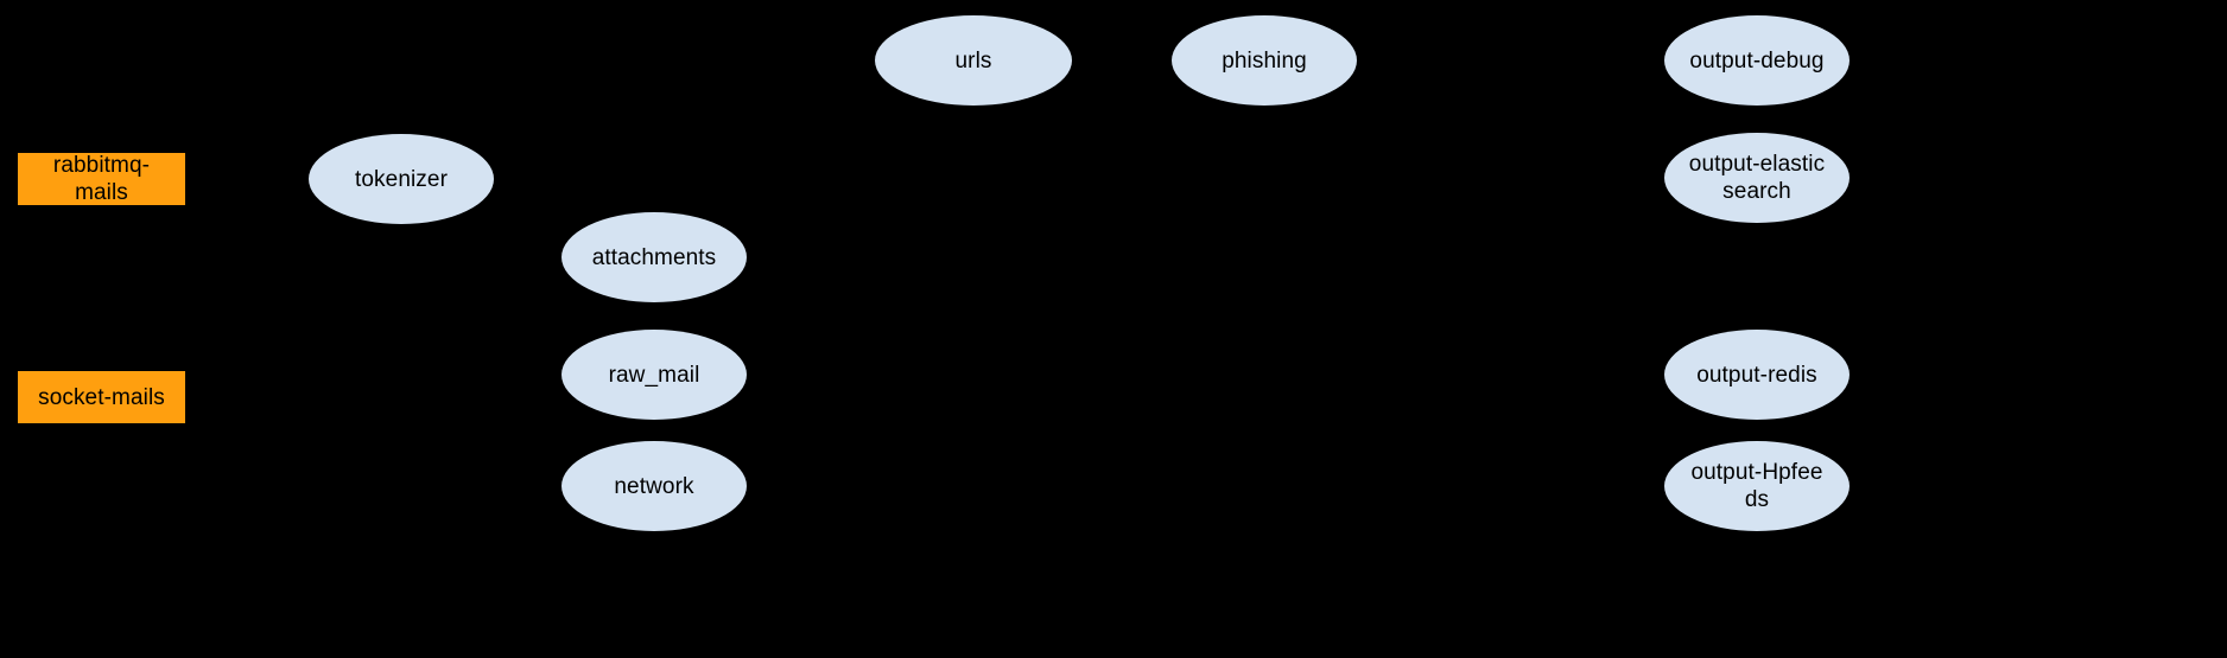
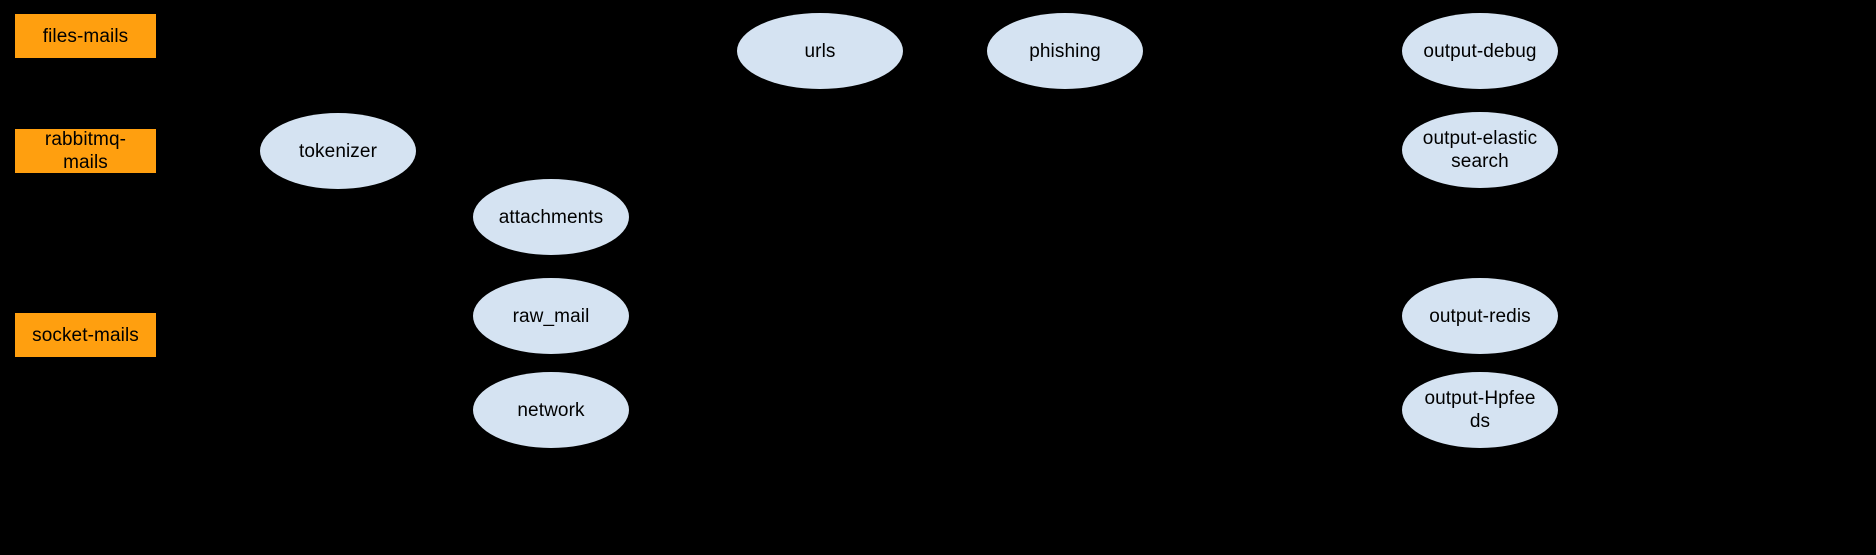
+ files-mails
  rabbitmq-mails
  socket-mails
  tokenizer
  attachments
  raw_mail
  network
  urls
  phishing
  output-debug
  output-elastic
  search
  output-redis
  output-Hpfee
  ds
